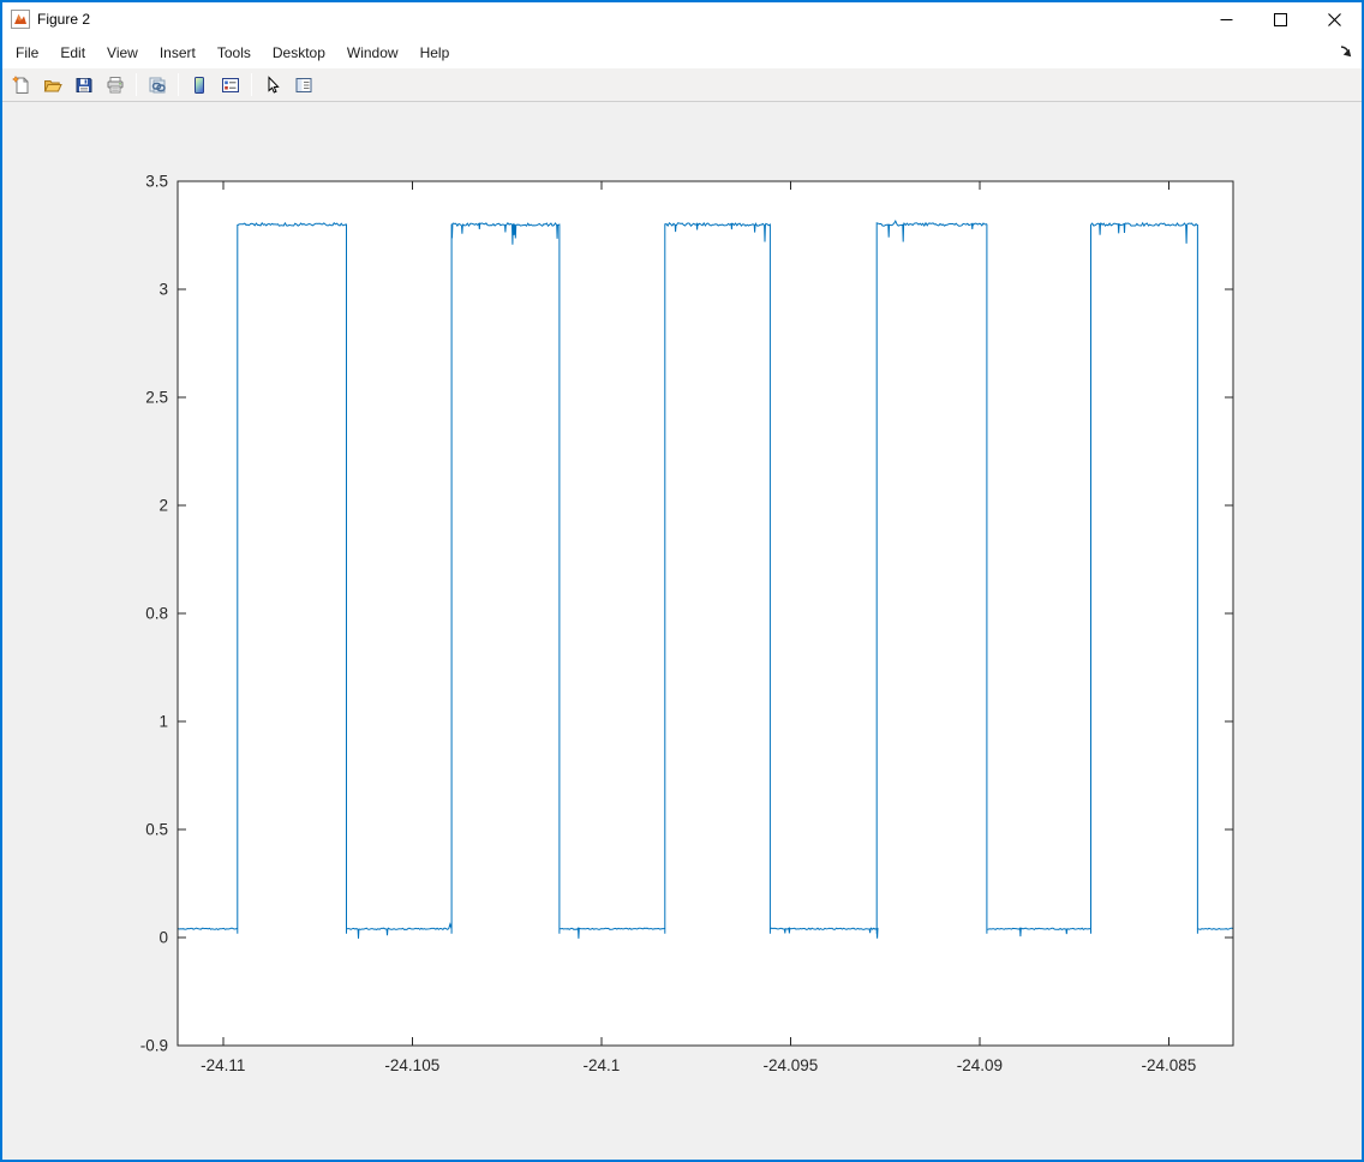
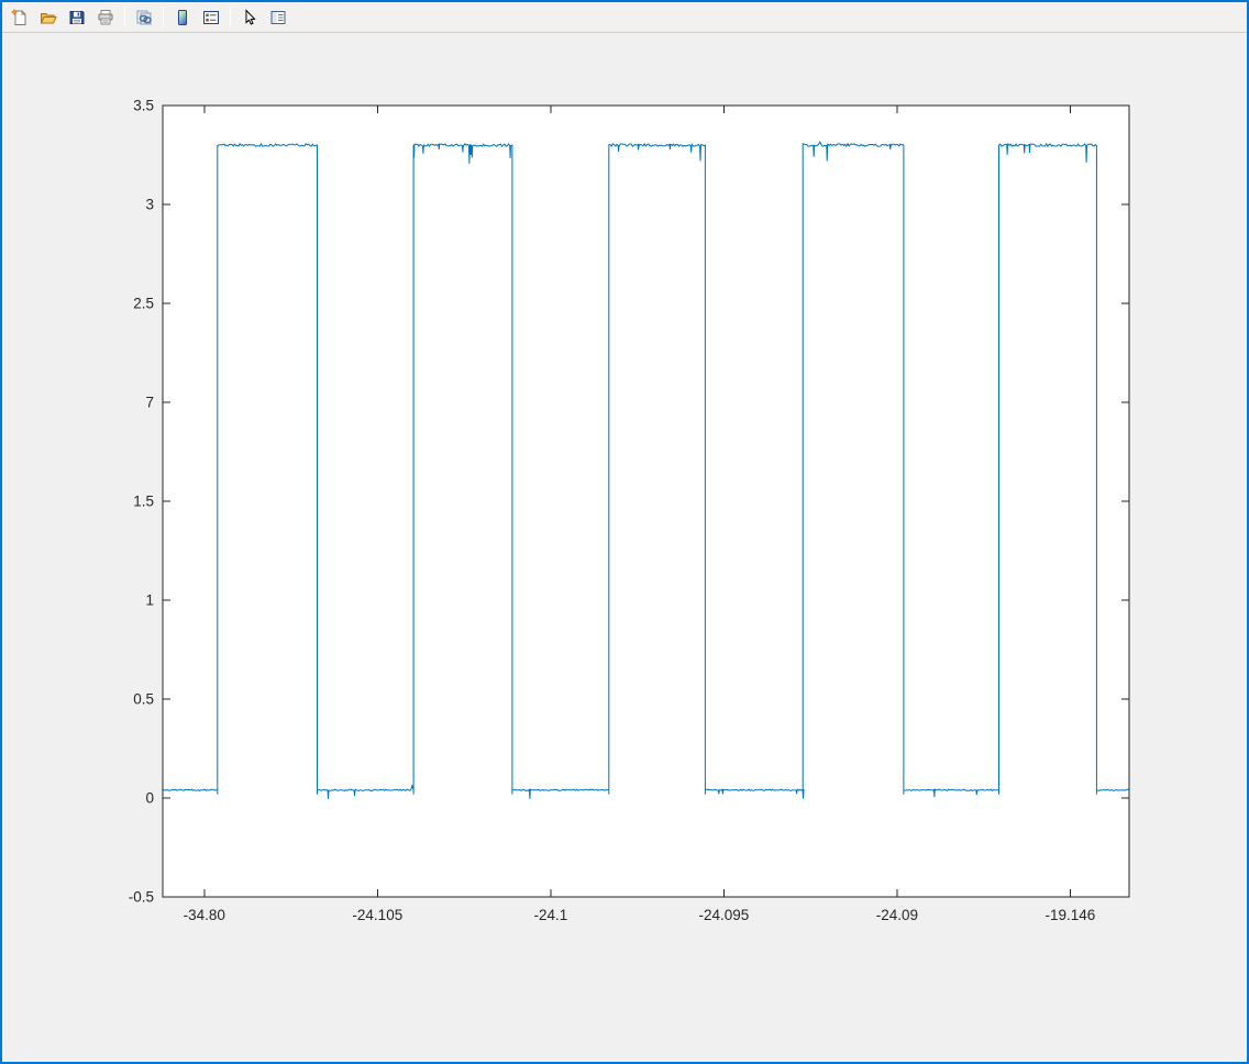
- Figure 2
- File
- Edit
- View
- Insert
- Tools
- Desktop
- Window
- Help
- -24.11
+ -34.80
  -24.105
  -24.1
  -24.095
  -24.09
- -24.085
+ -19.146
- -0.9
+ -0.5
  0
  0.5
  1
- 0.8
+ 1.5
- 2
+ 7
  2.5
  3
  3.5
